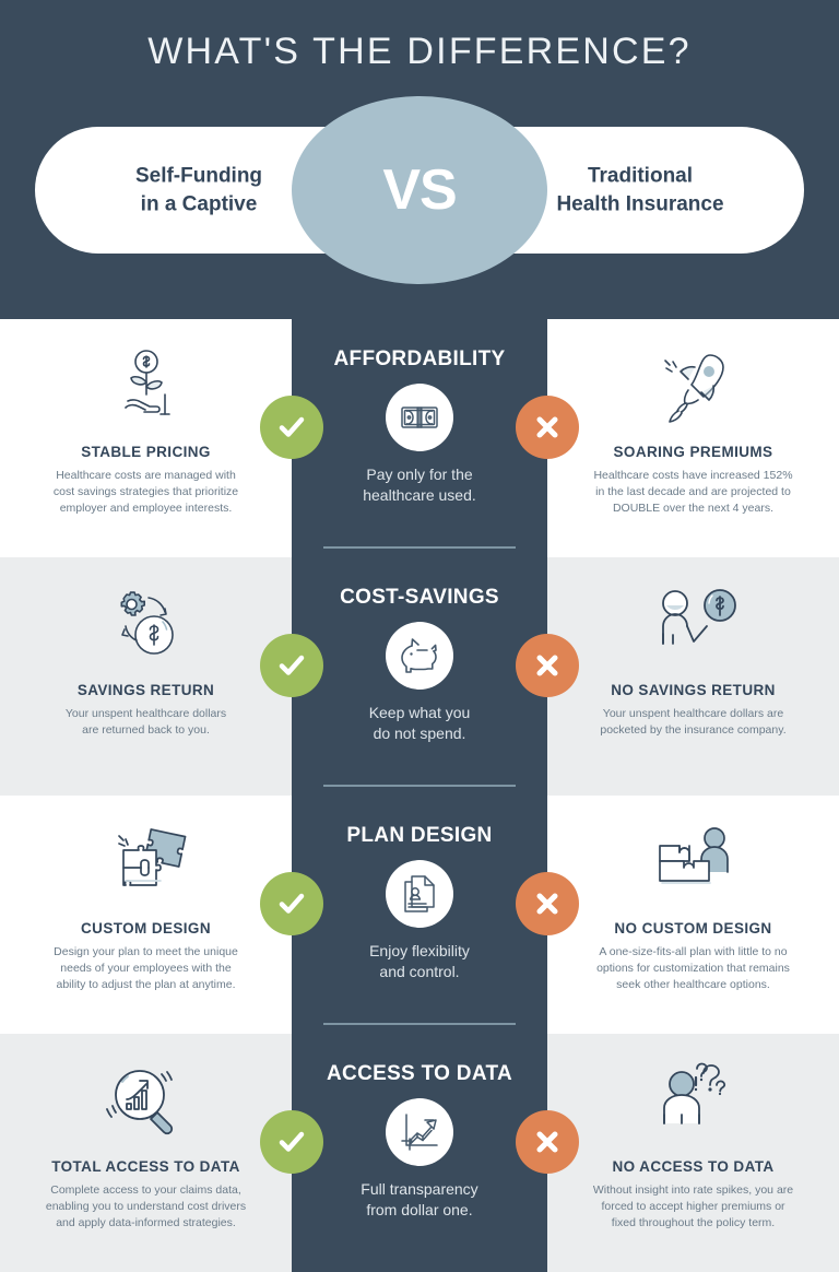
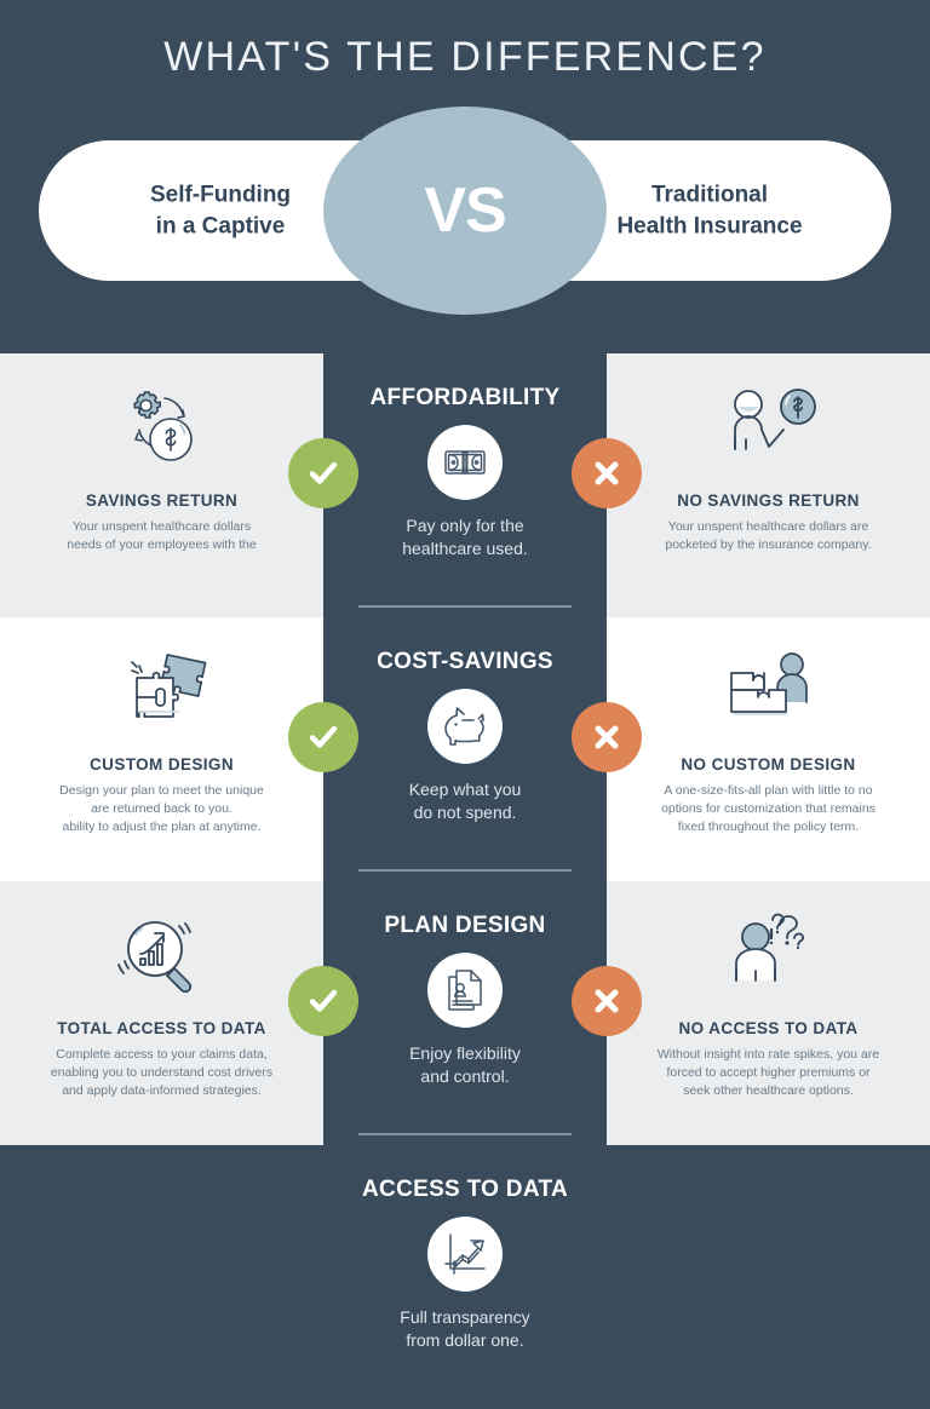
  WHAT'S THE DIFFERENCE?
  Self-Funding
  in a Captive
  Traditional
  Health Insurance
  VS
- STABLE PRICING
- Healthcare costs are managed with
- cost savings strategies that prioritize
- employer and employee interests.
- SOARING PREMIUMS
- Healthcare costs have increased 152%
- in the last decade and are projected to
- DOUBLE over the next 4 years.
  SAVINGS RETURN
  Your unspent healthcare dollars
- are returned back to you.
+ needs of your employees with the
  NO SAVINGS RETURN
  Your unspent healthcare dollars are
  pocketed by the insurance company.
  CUSTOM DESIGN
  Design your plan to meet the unique
- needs of your employees with the
+ are returned back to you.
  ability to adjust the plan at anytime.
  NO CUSTOM DESIGN
  A one-size-fits-all plan with little to no
  options for customization that remains
- seek other healthcare options.
+ fixed throughout the policy term.
  TOTAL ACCESS TO DATA
  Complete access to your claims data,
  enabling you to understand cost drivers
  and apply data-informed strategies.
  NO ACCESS TO DATA
  Without insight into rate spikes, you are
  forced to accept higher premiums or
- fixed throughout the policy term.
+ seek other healthcare options.
  AFFORDABILITY
  Pay only for the
  healthcare used.
  COST-SAVINGS
  Keep what you
  do not spend.
  PLAN DESIGN
  Enjoy flexibility
  and control.
  ACCESS TO DATA
  Full transparency
  from dollar one.
